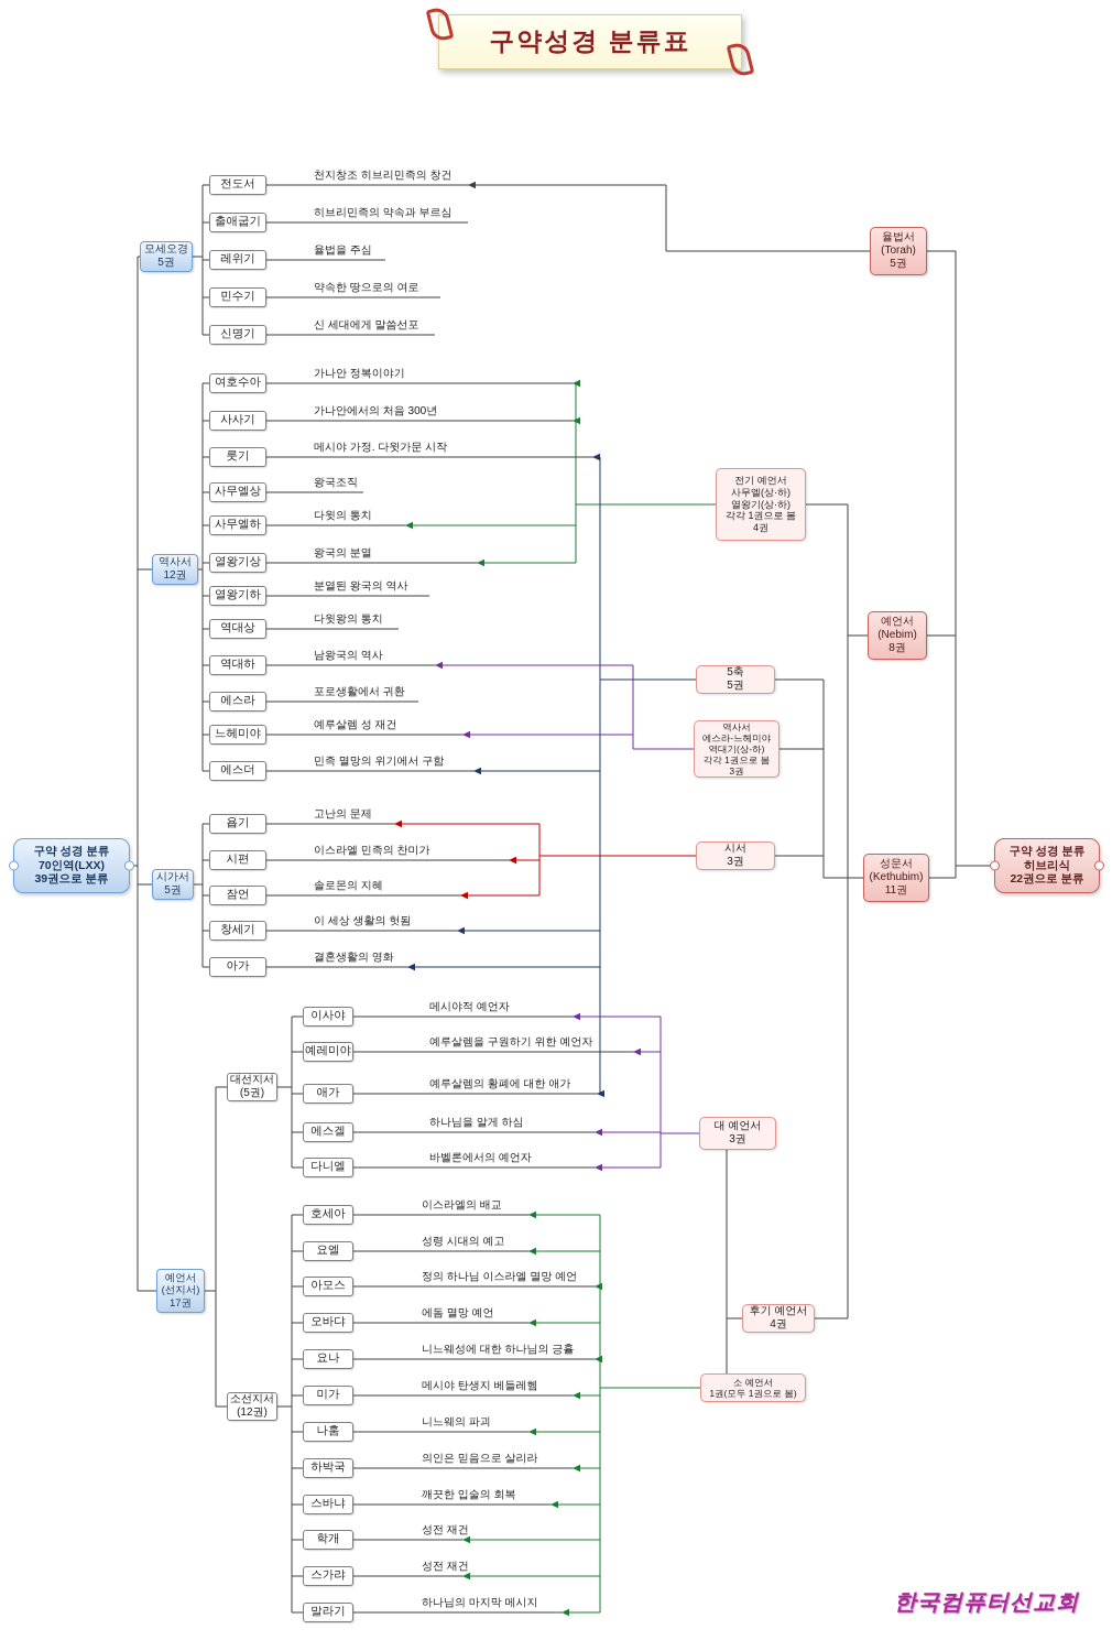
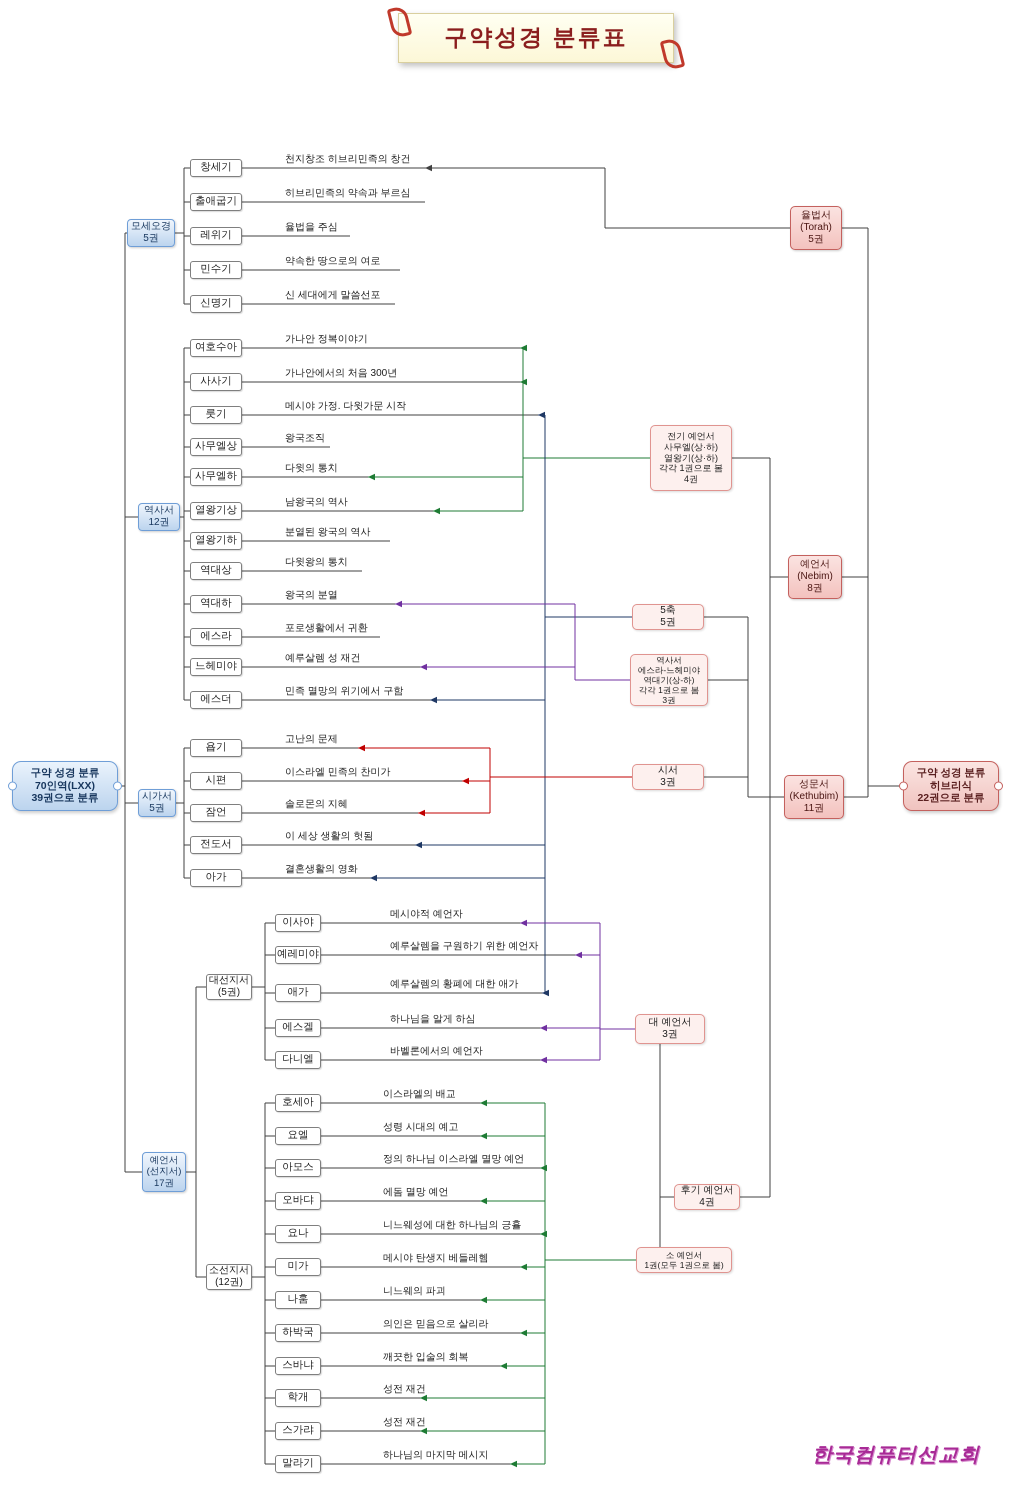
  구약성경 분류표
  구약 성경 분류
  70인역(LXX)
  39권으로 분류
  구약 성경 분류
  히브리식
  22권으로 분류
  모세오경
  5권
  역사서
  12권
  시가서
  5권
  예언서
  (선지서)
  17권
  대선지서
  (5권)
  소선지서
  (12권)
  전기 예언서
  사무엘(상·하)
  열왕기(상·하)
  각각 1권으로 봄
  4권
  5축
  5권
  역사서
  에스라-느헤미야
  역대기(상-하)
  각각 1권으로 봄
  3권
  시서
  3권
  대 예언서
  3권
  후기 예언서
  4권
  소 예언서
  1권(모두 1권으로 봄)
  율법서
  (Torah)
  5권
  예언서
  (Nebim)
  8권
  성문서
  (Kethubim)
  11권
- 전도서
+ 창세기
  천지창조 히브리민족의 창건
  출애굽기
  히브리민족의 약속과 부르심
  레위기
  율법을 주심
  민수기
  약속한 땅으로의 여로
  신명기
  신 세대에게 말씀선포
  여호수아
  가나안 정복이야기
  사사기
  가나안에서의 처음 300년
  룻기
  메시야 가정. 다윗가문 시작
  사무엘상
  왕국조직
  사무엘하
  다윗의 통치
  열왕기상
- 왕국의 분열
+ 남왕국의 역사
  열왕기하
  분열된 왕국의 역사
  역대상
  다윗왕의 통치
  역대하
- 남왕국의 역사
+ 왕국의 분열
  에스라
  포로생활에서 귀환
  느헤미야
  예루살렘 성 재건
  에스더
  민족 멸망의 위기에서 구함
  욥기
  고난의 문제
  시편
  이스라엘 민족의 찬미가
  잠언
  솔로몬의 지혜
- 창세기
+ 전도서
  이 세상 생활의 헛됨
  아가
  결혼생활의 영화
  이사야
  메시야적 예언자
  예레미야
  예루살렘을 구원하기 위한 예언자
  애가
  예루살렘의 황폐에 대한 애가
  에스겔
  하나님을 알게 하심
  다니엘
  바벨론에서의 예언자
  호세아
  이스라엘의 배교
  요엘
  성령 시대의 예고
  아모스
  정의 하나님 이스라엘 멸망 예언
  오바댜
  에돔 멸망 예언
  요나
  니느웨성에 대한 하나님의 긍휼
  미가
  메시야 탄생지 베들레헴
  나훔
  니느웨의 파괴
  하박국
  의인은 믿음으로 살리라
  스바냐
  깨끗한 입술의 회복
  학개
  성전 재건
  스가랴
  성전 재건
  말라기
  하나님의 마지막 메시지
  한국컴퓨터선교회
